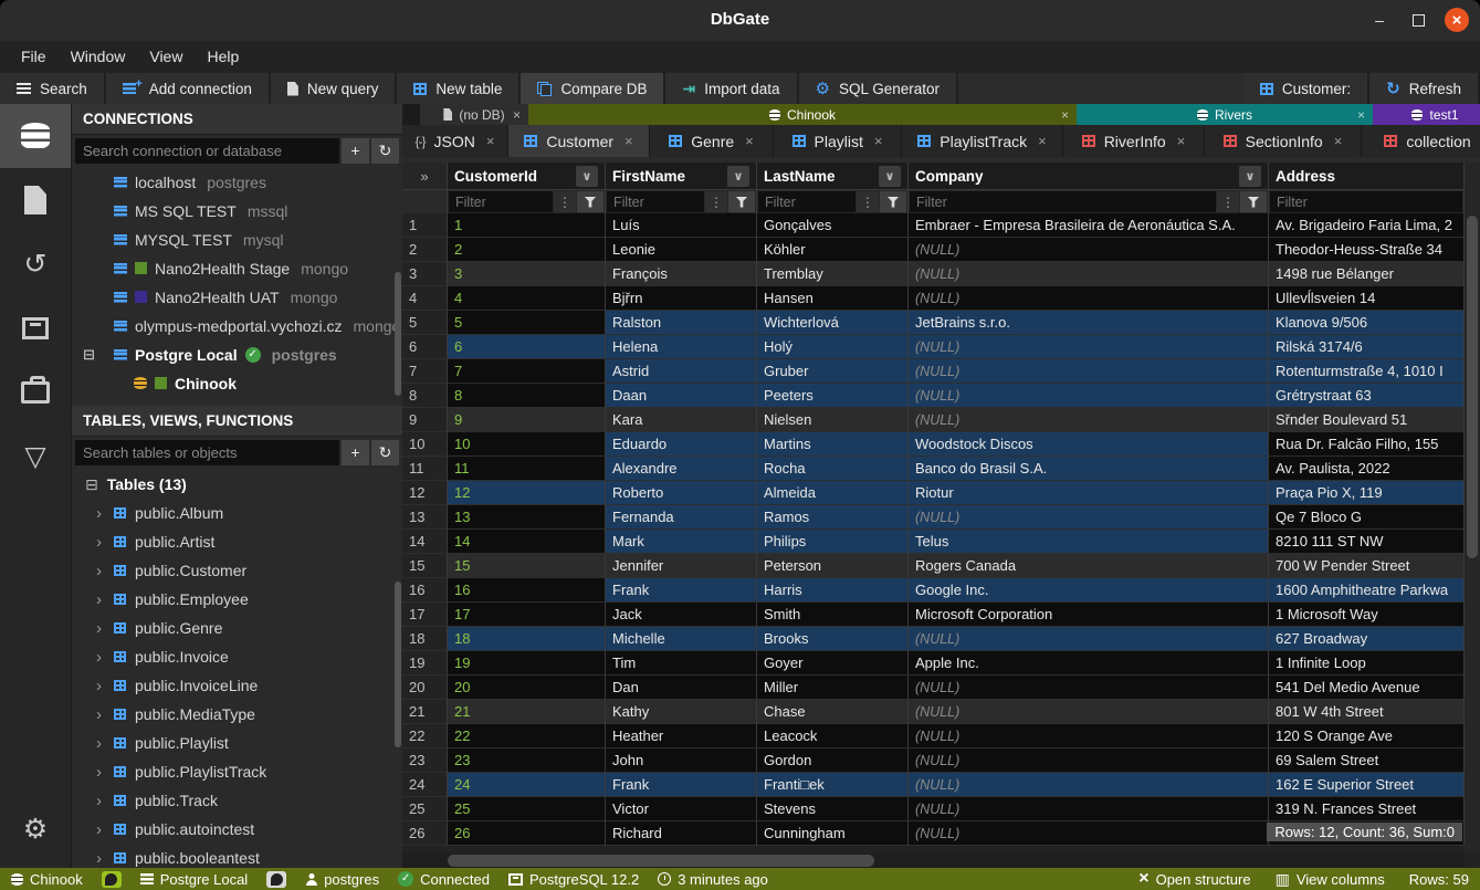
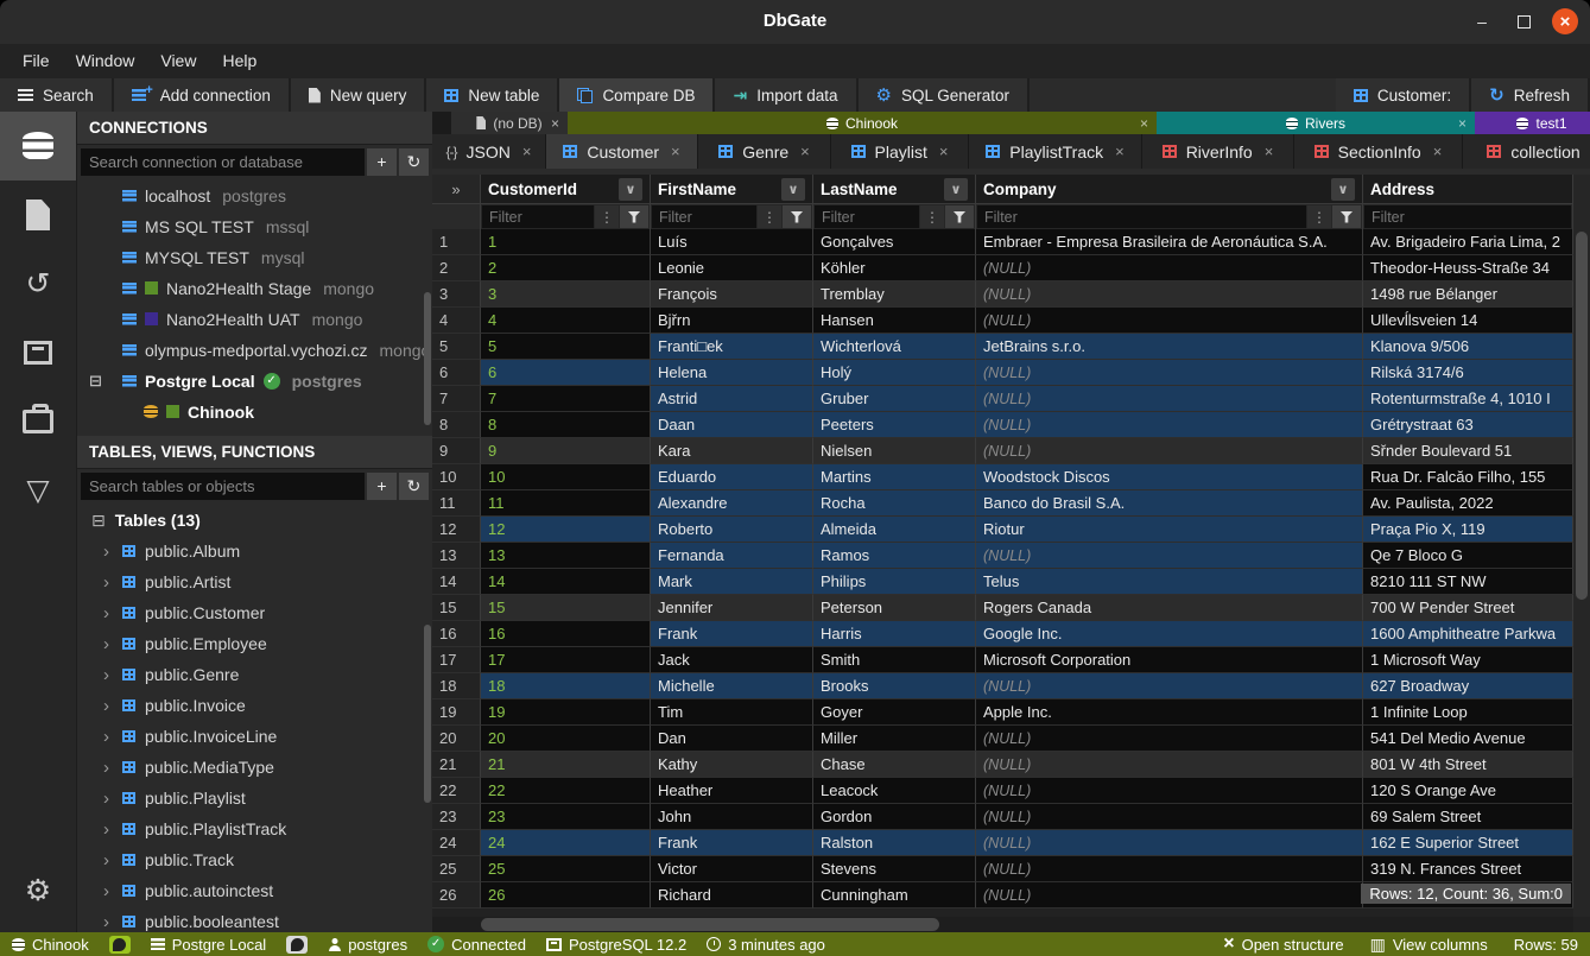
  DbGate
  –
  ×
  File
  Window
  View
  Help
  Search
  +
  Add connection
  New query
  New table
  Compare DB
  ⇥
  Import data
  ⚙
  SQL Generator
  Customer:
  ↻
  Refresh
  ↺
  ▽
  ⚙
  CONNECTIONS
  Search connection or database
  +
  ↻
  localhost
  postgres
  MS SQL TEST
  mssql
  MYSQL TEST
  mysql
  Nano2Health Stage
  mongo
  Nano2Health UAT
  mongo
  olympus-medportal.vychozi.cz
  mong
  ⊟
  Postgre Local
  ✓
  postgres
  Chinook
  TABLES, VIEWS, FUNCTIONS
  Search tables or objects
  +
  ↻
  ⊟
  Tables (13)
  ›
  public.Album
  ›
  public.Artist
  ›
  public.Customer
  ›
  public.Employee
  ›
  public.Genre
  ›
  public.Invoice
  ›
  public.InvoiceLine
  ›
  public.MediaType
  ›
  public.Playlist
  ›
  public.PlaylistTrack
  ›
  public.Track
  ›
  public.autoinctest
  ›
  public.booleantest
  (no DB)
  ×
  Chinook
  ×
  Rivers
  ×
  test1
  {-}
  JSON
  ×
  Customer
  ×
  Genre
  ×
  Playlist
  ×
  PlaylistTrack
  ×
  RiverInfo
  ×
  SectionInfo
  ×
  collection
  »
  CustomerId
  ∨
  FirstName
  ∨
  LastName
  ∨
  Company
  ∨
  Address
  Filter
  ⋮
  Filter
  ⋮
  Filter
  ⋮
  Filter
  ⋮
  Filter
  1
  1
  Luís
  Gonçalves
  Embraer - Empresa Brasileira de Aeronáutica S.A.
  Av. Brigadeiro Faria Lima, 2
  2
  2
  Leonie
  Köhler
  (NULL)
  Theodor-Heuss-Straße 34
  3
  3
  François
  Tremblay
  (NULL)
  1498 rue Bélanger
  4
  4
  Bjřrn
  Hansen
  (NULL)
  Ullevĺlsveien 14
  5
  5
- Ralston
+ Franti□ek
  Wichterlová
  JetBrains s.r.o.
  Klanova 9/506
  6
  6
  Helena
  Holý
  (NULL)
  Rilská 3174/6
  7
  7
  Astrid
  Gruber
  (NULL)
  Rotenturmstraße 4, 1010 I
  8
  8
  Daan
  Peeters
  (NULL)
  Grétrystraat 63
  9
  9
  Kara
  Nielsen
  (NULL)
  Sřnder Boulevard 51
  10
  10
  Eduardo
  Martins
  Woodstock Discos
  Rua Dr. Falcăo Filho, 155
  11
  11
  Alexandre
  Rocha
  Banco do Brasil S.A.
  Av. Paulista, 2022
  12
  12
  Roberto
  Almeida
  Riotur
  Praça Pio X, 119
  13
  13
  Fernanda
  Ramos
  (NULL)
  Qe 7 Bloco G
  14
  14
  Mark
  Philips
  Telus
  8210 111 ST NW
  15
  15
  Jennifer
  Peterson
  Rogers Canada
  700 W Pender Street
  16
  16
  Frank
  Harris
  Google Inc.
  1600 Amphitheatre Parkwa
  17
  17
  Jack
  Smith
  Microsoft Corporation
  1 Microsoft Way
  18
  18
  Michelle
  Brooks
  (NULL)
  627 Broadway
  19
  19
  Tim
  Goyer
  Apple Inc.
  1 Infinite Loop
  20
  20
  Dan
  Miller
  (NULL)
  541 Del Medio Avenue
  21
  21
  Kathy
  Chase
  (NULL)
  801 W 4th Street
  22
  22
  Heather
  Leacock
  (NULL)
  120 S Orange Ave
  23
  23
  John
  Gordon
  (NULL)
  69 Salem Street
  24
  24
  Frank
- Franti□ek
+ Ralston
  (NULL)
  162 E Superior Street
  25
  25
  Victor
  Stevens
  (NULL)
  319 N. Frances Street
  26
  26
  Richard
  Cunningham
  (NULL)
  Rows: 12, Count: 36, Sum:0
  Chinook
  Postgre Local
  postgres
  ✓
  Connected
  PostgreSQL 12.2
  3 minutes ago
  ×
  Open structure
  ▥
  View columns
  Rows: 59
